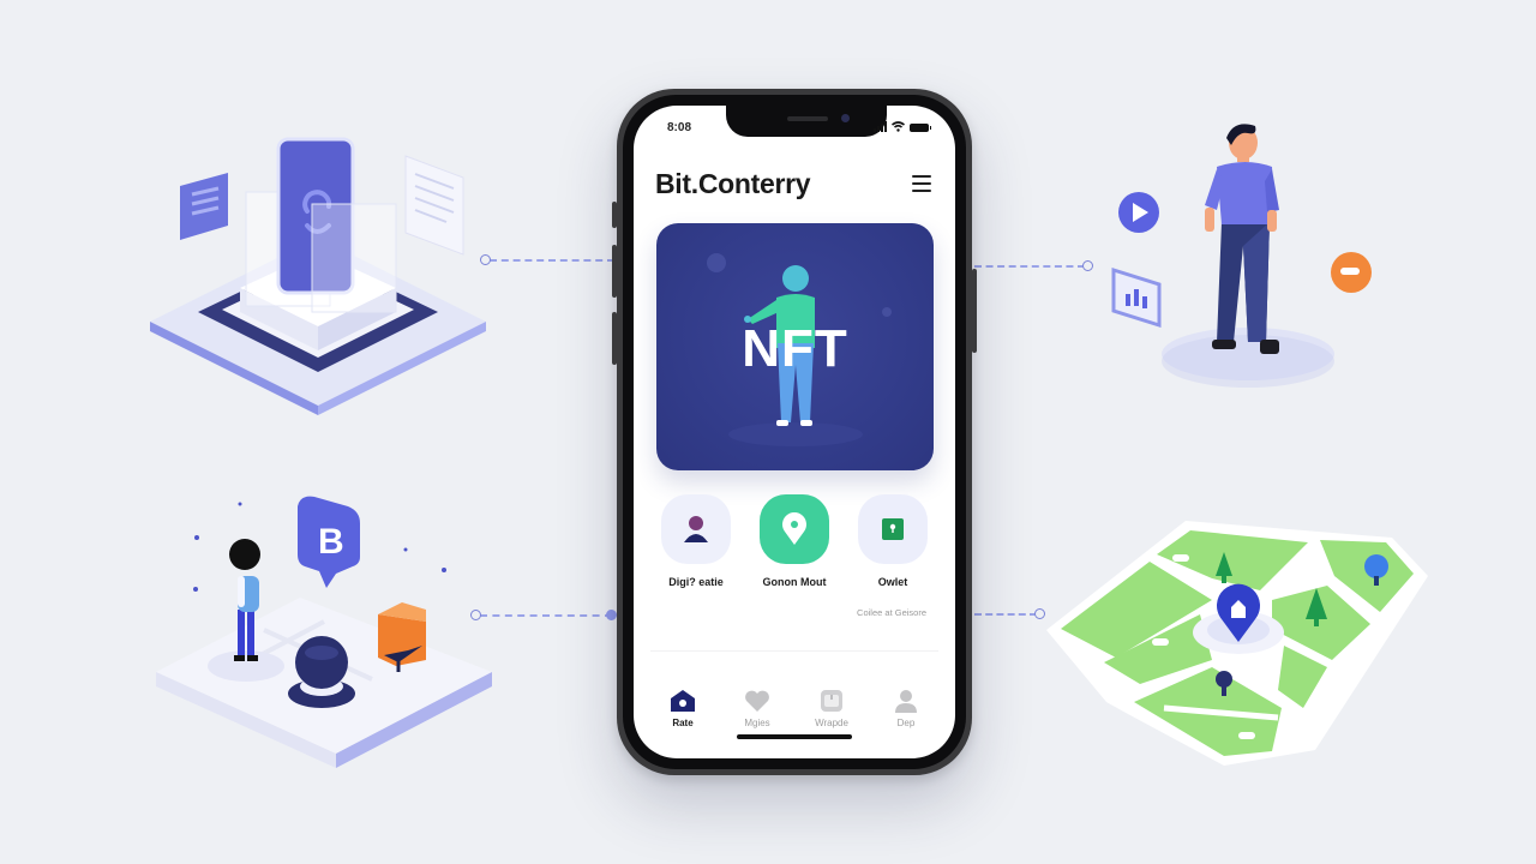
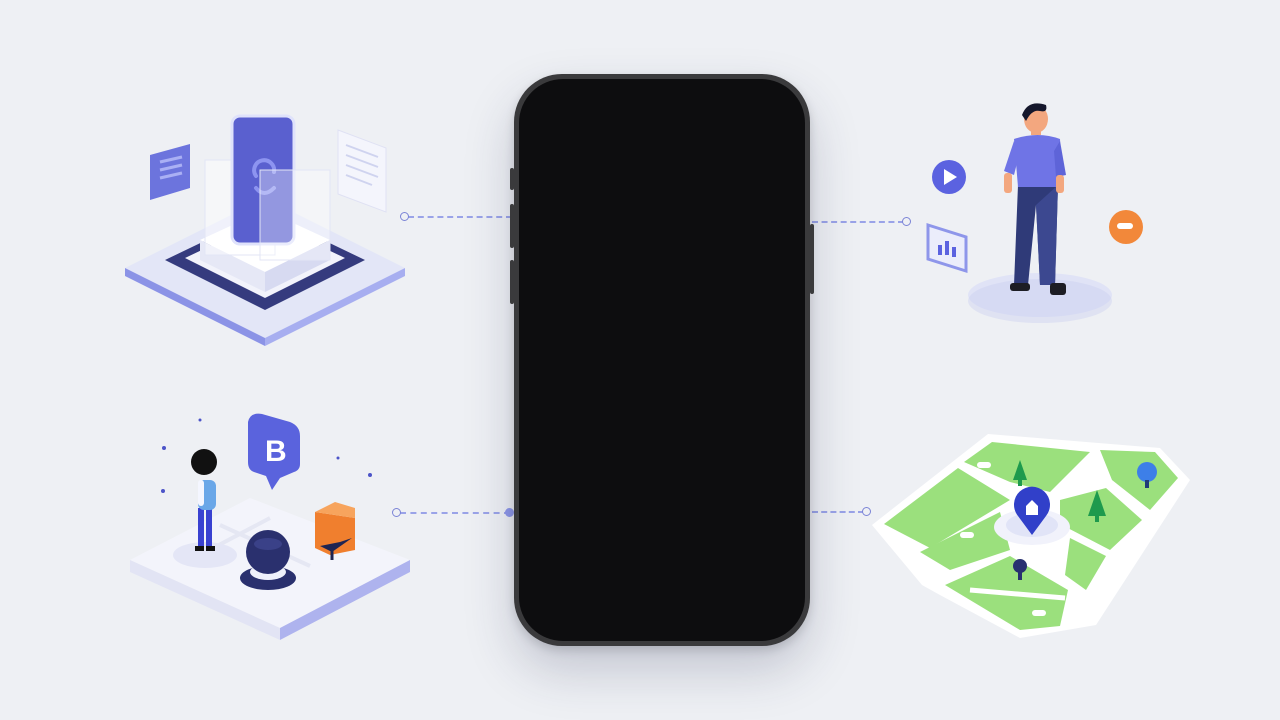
  B
- 8:08
- Bit.Conterry
- NFT
- Digi? eatie
- Gonon Mout
- Owlet
- Coilee at Geisore
- Rate
- Mgies
- Wrapde
- Dep
